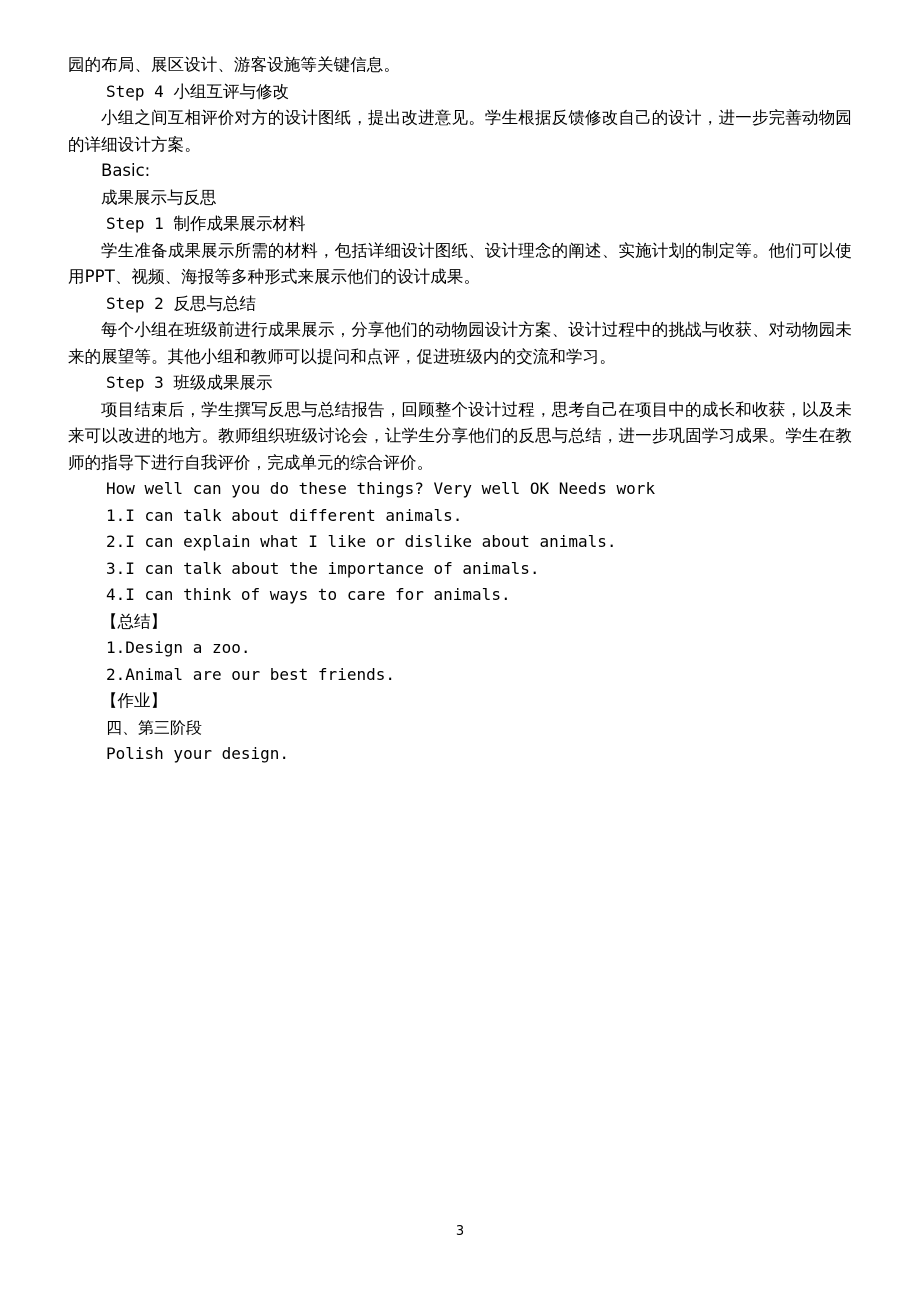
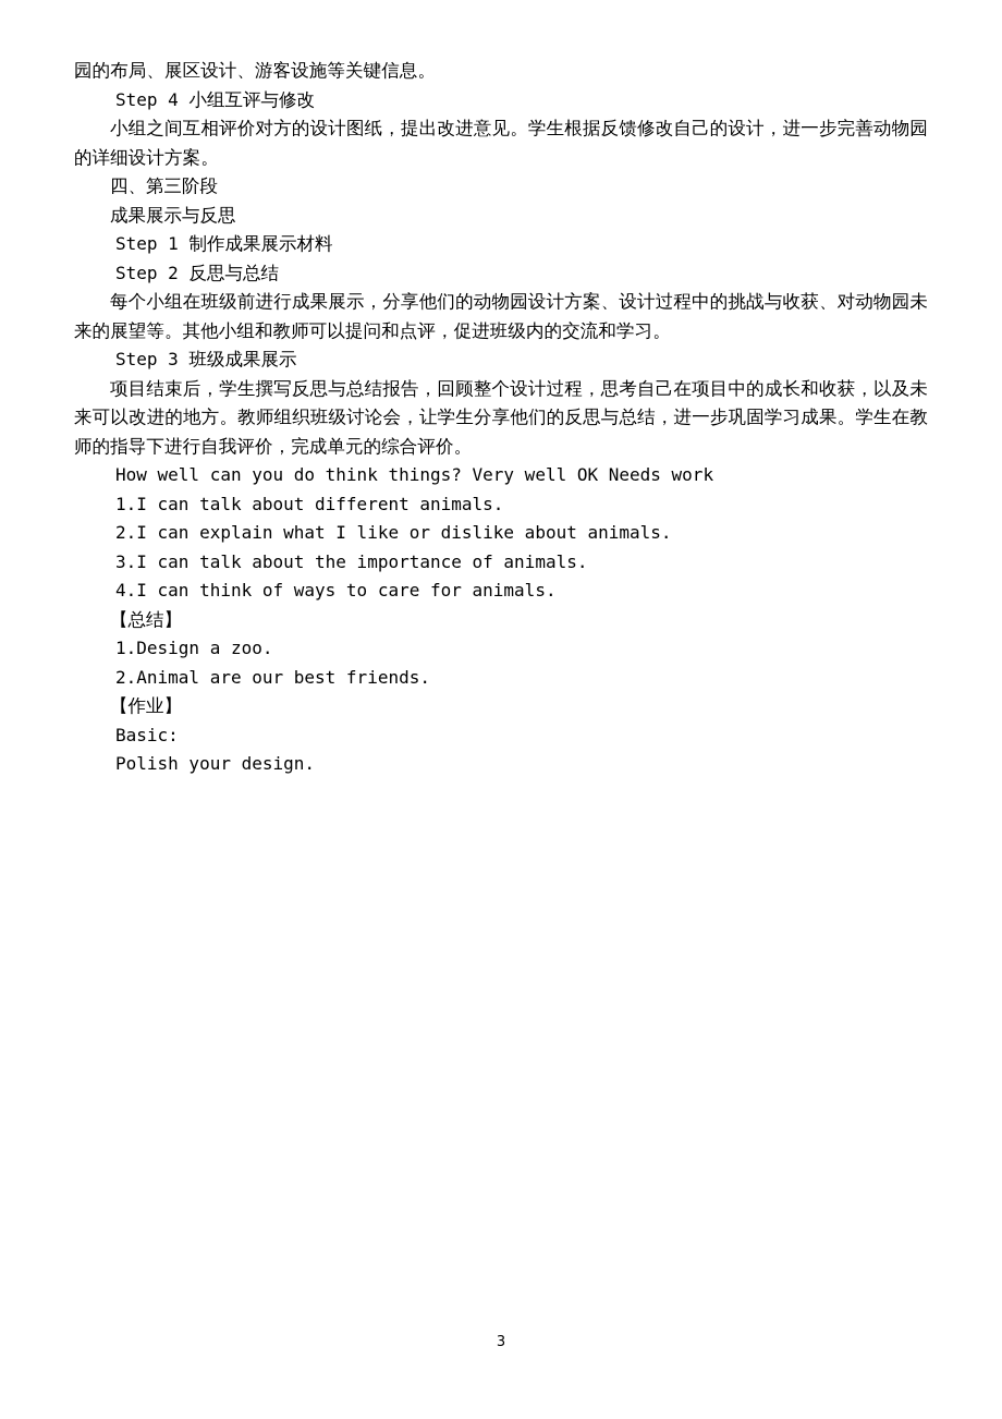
  园的布局、展区设计、游客设施等关键信息。
  Step 4 小组互评与修改
  小组之间互相评价对方的设计图纸，提出改进意见。学生根据反馈修改自己的设计，进一步完善动物园的详细设计方案。
- Basic:
+ 四、第三阶段
  成果展示与反思
  Step 1 制作成果展示材料
- 学生准备成果展示所需的材料，包括详细设计图纸、设计理念的阐述、实施计划的制定等。他们可以使用PPT、视频、海报等多种形式来展示他们的设计成果。
  Step 2 反思与总结
  每个小组在班级前进行成果展示，分享他们的动物园设计方案、设计过程中的挑战与收获、对动物园未来的展望等。其他小组和教师可以提问和点评，促进班级内的交流和学习。
  Step 3 班级成果展示
  项目结束后，学生撰写反思与总结报告，回顾整个设计过程，思考自己在项目中的成长和收获，以及未来可以改进的地方。教师组织班级讨论会，让学生分享他们的反思与总结，进一步巩固学习成果。学生在教师的指导下进行自我评价，完成单元的综合评价。
- How well can you do these things? Very well OK Needs work
+ How well can you do think things? Very well OK Needs work
  1.I can talk about different animals.
  2.I can explain what I like or dislike about animals.
  3.I can talk about the importance of animals.
  4.I can think of ways to care for animals.
  【总结】
  1.Design a zoo.
  2.Animal are our best friends.
  【作业】
- 四、第三阶段
+ Basic:
  Polish your design.
  3
